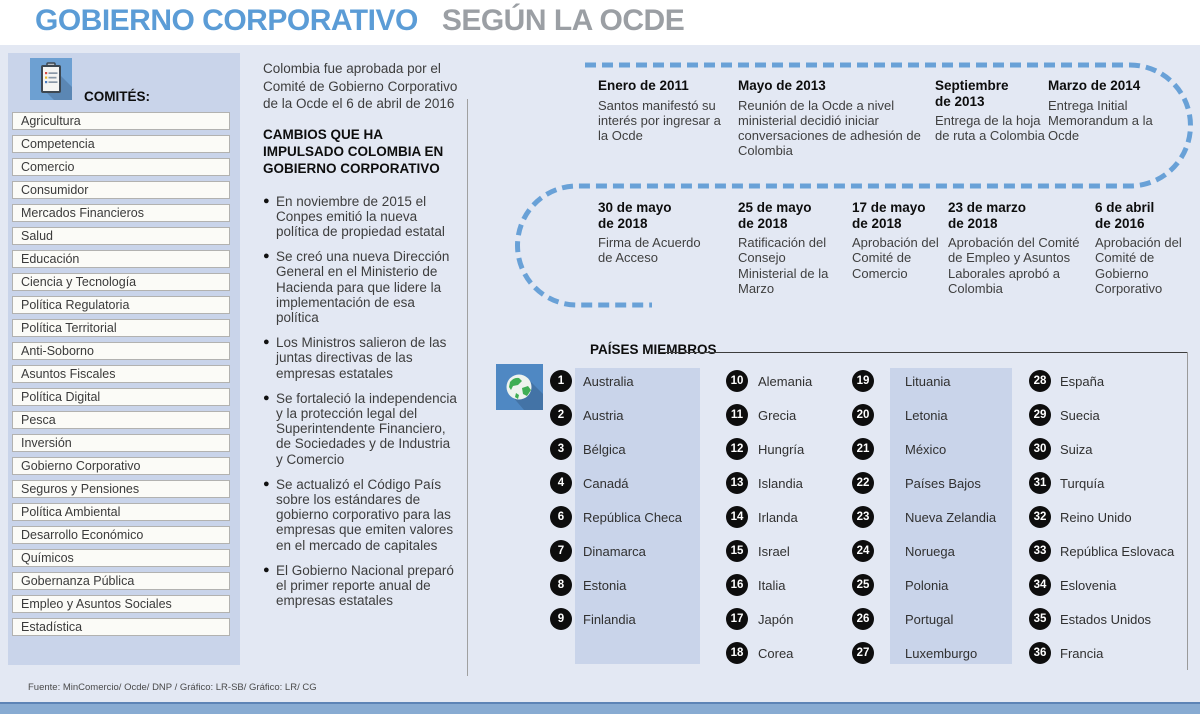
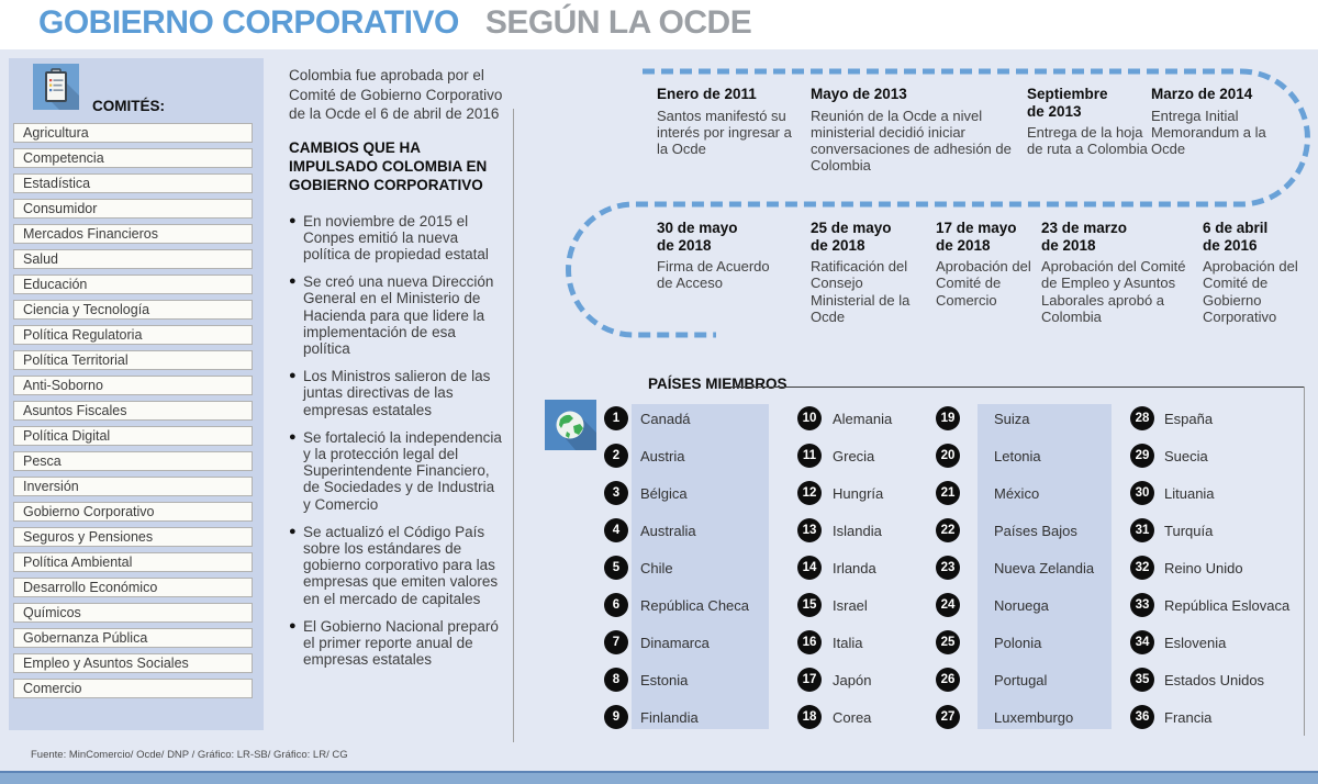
  GOBIERNO CORPORATIVO SEGÚN LA OCDE
  COMITÉS:
  Agricultura
  Competencia
- Comercio
+ Estadística
  Consumidor
  Mercados Financieros
  Salud
  Educación
  Ciencia y Tecnología
  Política Regulatoria
  Política Territorial
  Anti-Soborno
  Asuntos Fiscales
  Política Digital
  Pesca
  Inversión
  Gobierno Corporativo
  Seguros y Pensiones
  Política Ambiental
  Desarrollo Económico
  Químicos
  Gobernanza Pública
  Empleo y Asuntos Sociales
- Estadística
+ Comercio
  Colombia fue aprobada por el Comité de Gobierno Corporativo de la Ocde el 6 de abril de 2016
  CAMBIOS QUE HA IMPULSADO COLOMBIA EN GOBIERNO CORPORATIVO
  En noviembre de 2015 el Conpes emitió la nueva política de propiedad estatal
  Se creó una nueva Dirección General en el Ministerio de Hacienda para que lidere la implementación de esa política
  Los Ministros salieron de las juntas directivas de las empresas estatales
  Se fortaleció la independencia y la protección legal del Superintendente Financiero, de Sociedades y de Industria y Comercio
  Se actualizó el Código País sobre los estándares de gobierno corporativo para las empresas que emiten valores en el mercado de capitales
  El Gobierno Nacional preparó el primer reporte anual de empresas estatales
  Enero de 2011
  Santos manifestó su interés por ingresar a la Ocde
  Mayo de 2013
  Reunión de la Ocde a nivel ministerial decidió iniciar conversaciones de adhesión de Colombia
  Septiembre
  de 2013
  Entrega de la hoja de ruta a Colombia
  Marzo de 2014
  Entrega Initial Memorandum a la Ocde
  30 de mayo
  de 2018
  Firma de Acuerdo de Acceso
  25 de mayo
  de 2018
- Ratificación del Consejo Ministerial de la Marzo
+ Ratificación del Consejo Ministerial de la Ocde
  17 de mayo
  de 2018
  Aprobación del Comité de Comercio
  23 de marzo
  de 2018
  Aprobación del Comité de Empleo y Asuntos Laborales aprobó a Colombia
  6 de abril
  de 2016
  Aprobación del Comité de Gobierno Corporativo
  PAÍSES MIEMBROS
  1
- Australia
+ Canadá
  2
  Austria
  3
  Bélgica
  4
- Canadá
+ Australia
+ 5
+ Chile
  6
  República Checa
  7
  Dinamarca
  8
  Estonia
  9
  Finlandia
  10
  Alemania
  11
  Grecia
  12
  Hungría
  13
  Islandia
  14
  Irlanda
  15
  Israel
  16
  Italia
  17
  Japón
  18
  Corea
  19
- Lituania
+ Suiza
  20
  Letonia
  21
  México
  22
  Países Bajos
  23
  Nueva Zelandia
  24
  Noruega
  25
  Polonia
  26
  Portugal
  27
  Luxemburgo
  28
  España
  29
  Suecia
  30
- Suiza
+ Lituania
  31
  Turquía
  32
  Reino Unido
  33
  República Eslovaca
  34
  Eslovenia
  35
  Estados Unidos
  36
  Francia
  Fuente: MinComercio/ Ocde/ DNP / Gráfico: LR-SB/ Gráfico: LR/ CG
